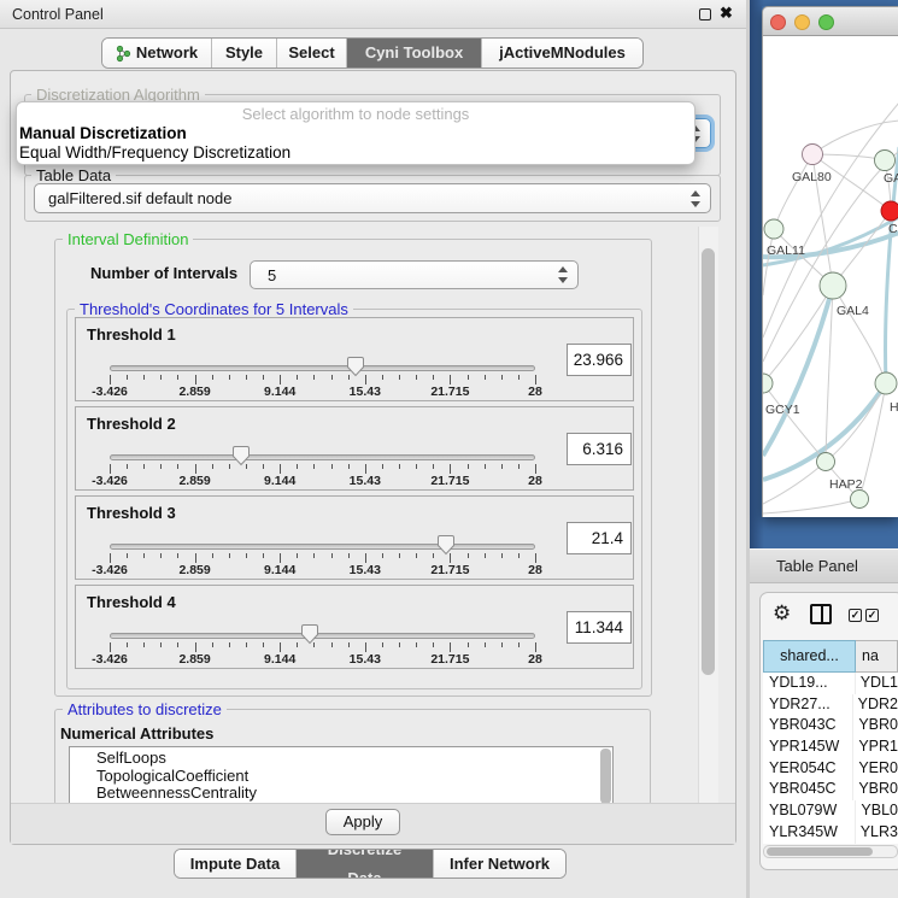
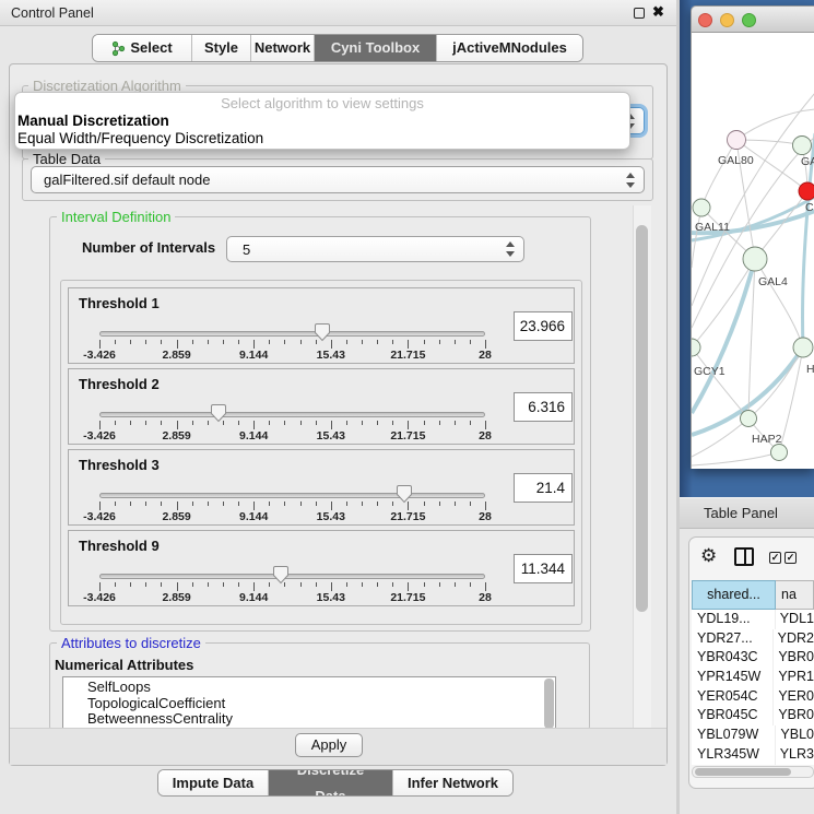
  Control Panel
  ✖
- Network
+ Select
  Style
- Select
+ Network
  Cyni Toolbox
  jActiveMNodules
  Discretization Algorithm
- Select algorithm to node settings
+ Select algorithm to view settings
  Manual Discretization
  Equal Width/Frequency Discretization
  Table Data
  galFiltered.sif default node
  Interval Definition
  Number of Intervals
  5
- Threshold's Coordinates for 5 Intervals
  Threshold 1
  -3.426
  2.859
  9.144
  15.43
  21.715
  28
  23.966
  Threshold 2
  -3.426
  2.859
  9.144
  15.43
  21.715
  28
  6.316
  Threshold 3
  -3.426
  2.859
  9.144
  15.43
  21.715
  28
  21.4
- Threshold 4
+ Threshold 9
  -3.426
  2.859
  9.144
  15.43
  21.715
  28
  11.344
  Attributes to discretize
  Numerical Attributes
  SelfLoops
  TopologicalCoefficient
  BetweennessCentrality
  Apply
  Impute Data
  Infer Network
  GAL80
  C
  GAL11
  GAL4
  GCY1
  H
  HAP2
  Table Panel
  ⚙
  ✓
  ✓
  shared...
  na
  YDL19...
  YDL1
  YDR27...
  YDR2
  YBR043C
  YBR0
  YPR145W
  YPR1
  YER054C
  YER0
  YBR045C
  YBR0
  YBL079W
  YBL0
  YLR345W
  YLR3
